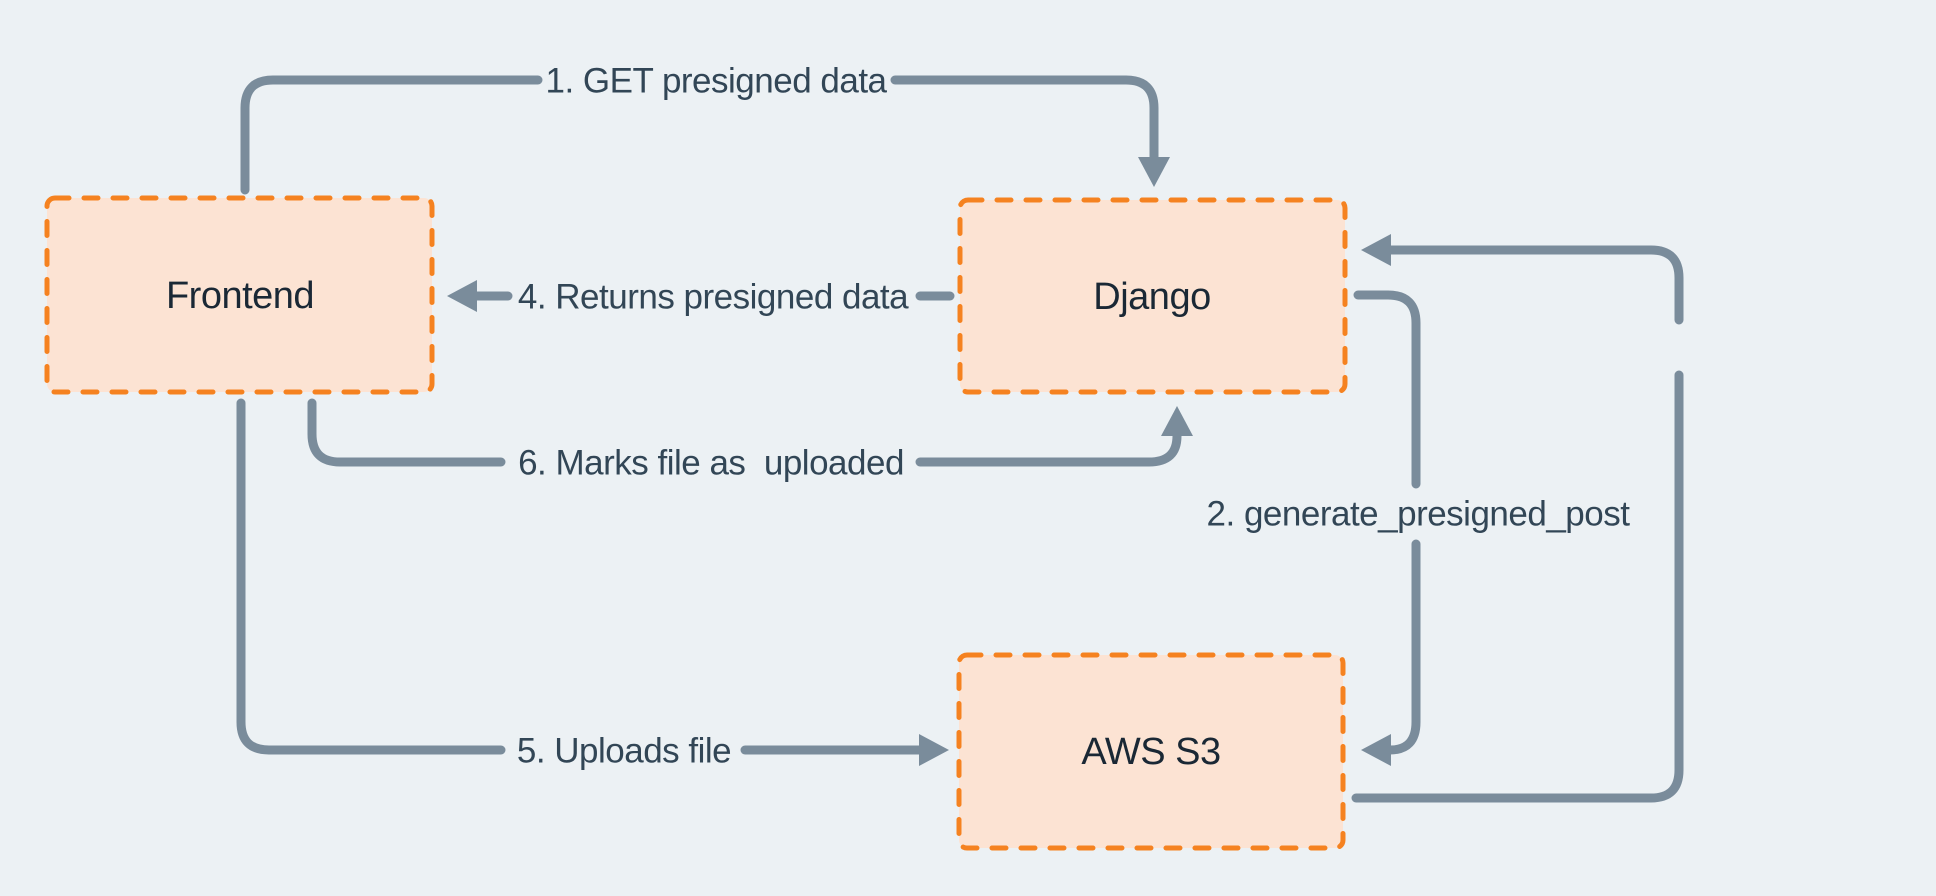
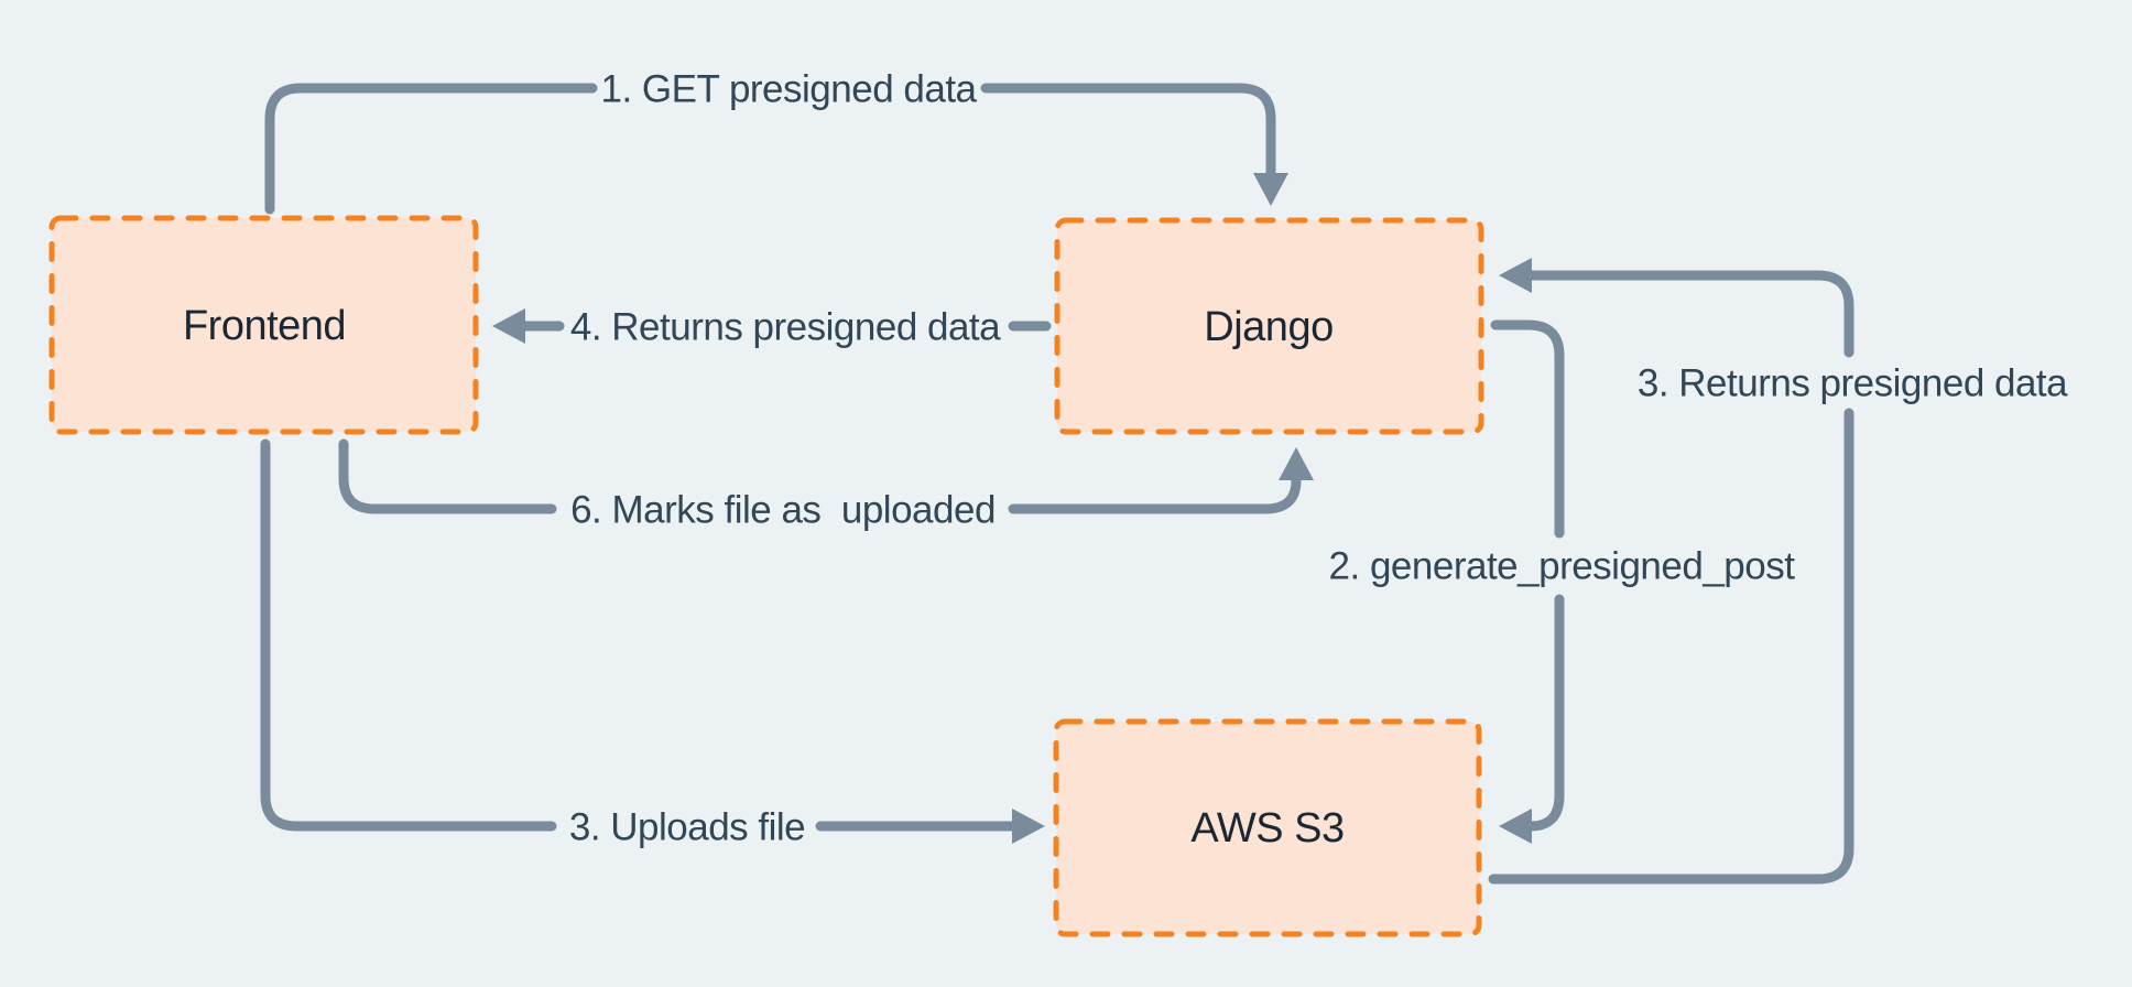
  Frontend
  Django
  AWS S3
  1. GET presigned data
  2. generate_presigned_post
+ 3. Returns presigned data
  4. Returns presigned data
- 5. Uploads file
+ 3. Uploads file
  6. Marks file as uploaded
